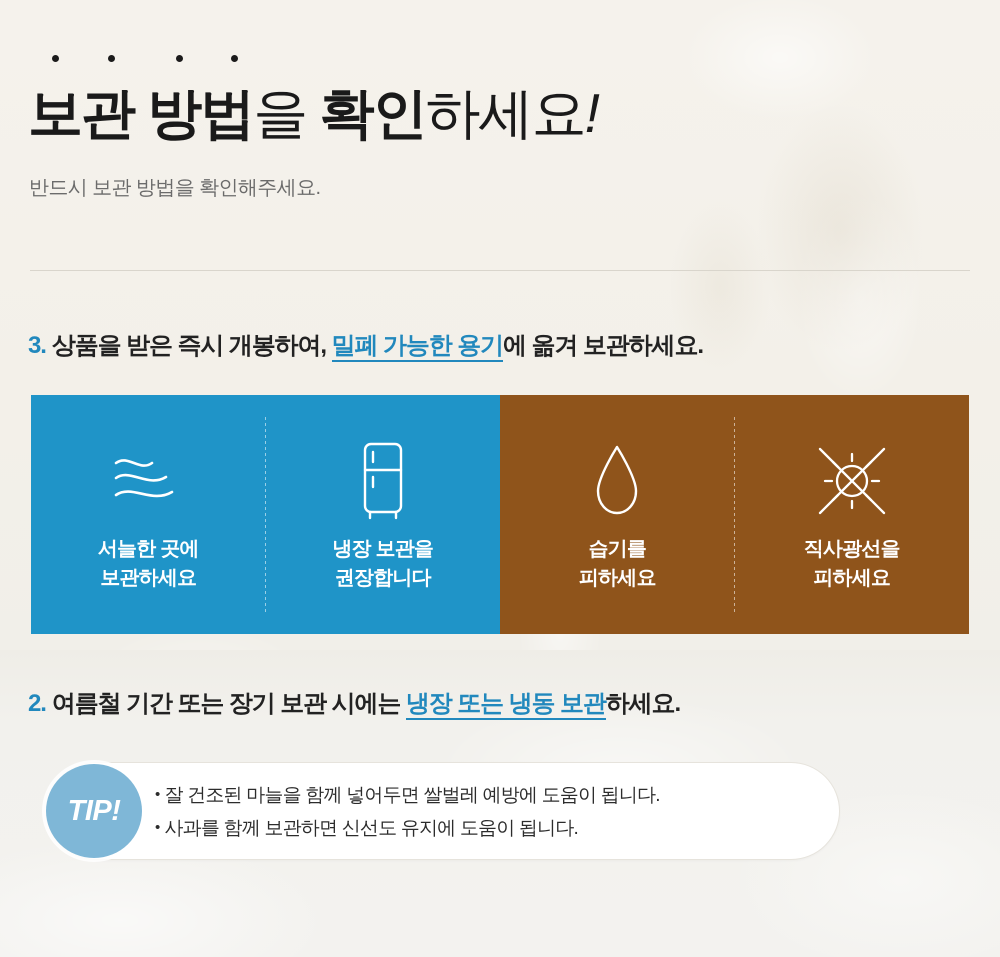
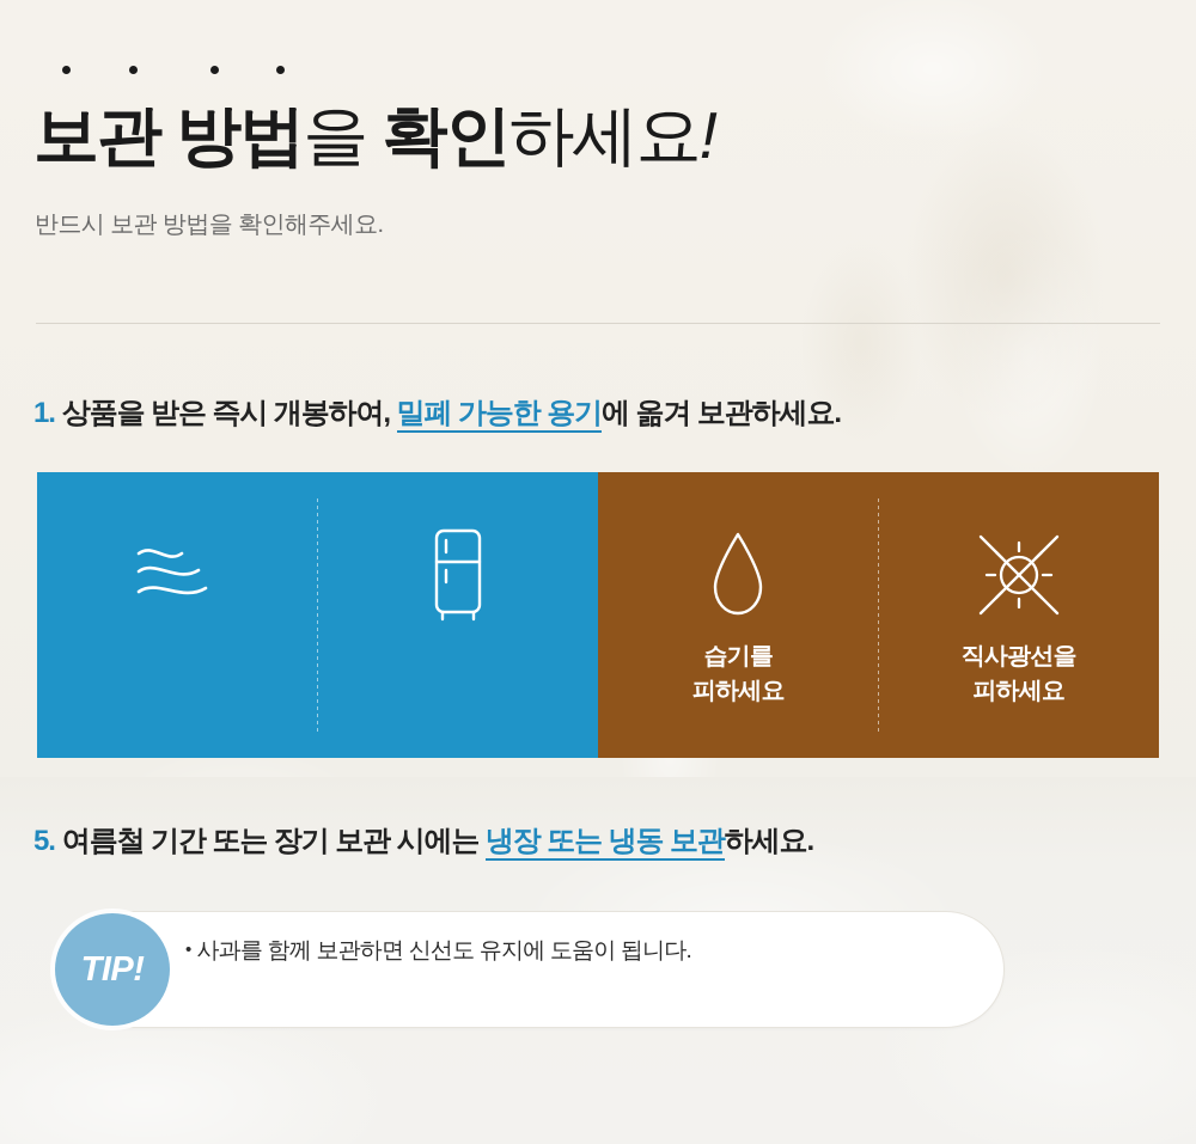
  보관 방법을 확인하세요!
  반드시 보관 방법을 확인해주세요.
- 3. 상품을 받은 즉시 개봉하여, 밀폐 가능한 용기에 옮겨 보관하세요.
+ 1. 상품을 받은 즉시 개봉하여, 밀폐 가능한 용기에 옮겨 보관하세요.
- 서늘한 곳에
- 보관하세요
- 냉장 보관을
- 권장합니다
  습기를
  피하세요
  직사광선을
  피하세요
- 2. 여름철 기간 또는 장기 보관 시에는 냉장 또는 냉동 보관하세요.
+ 5. 여름철 기간 또는 장기 보관 시에는 냉장 또는 냉동 보관하세요.
  TIP!
- • 잘 건조된 마늘을 함께 넣어두면 쌀벌레 예방에 도움이 됩니다.
  • 사과를 함께 보관하면 신선도 유지에 도움이 됩니다.
